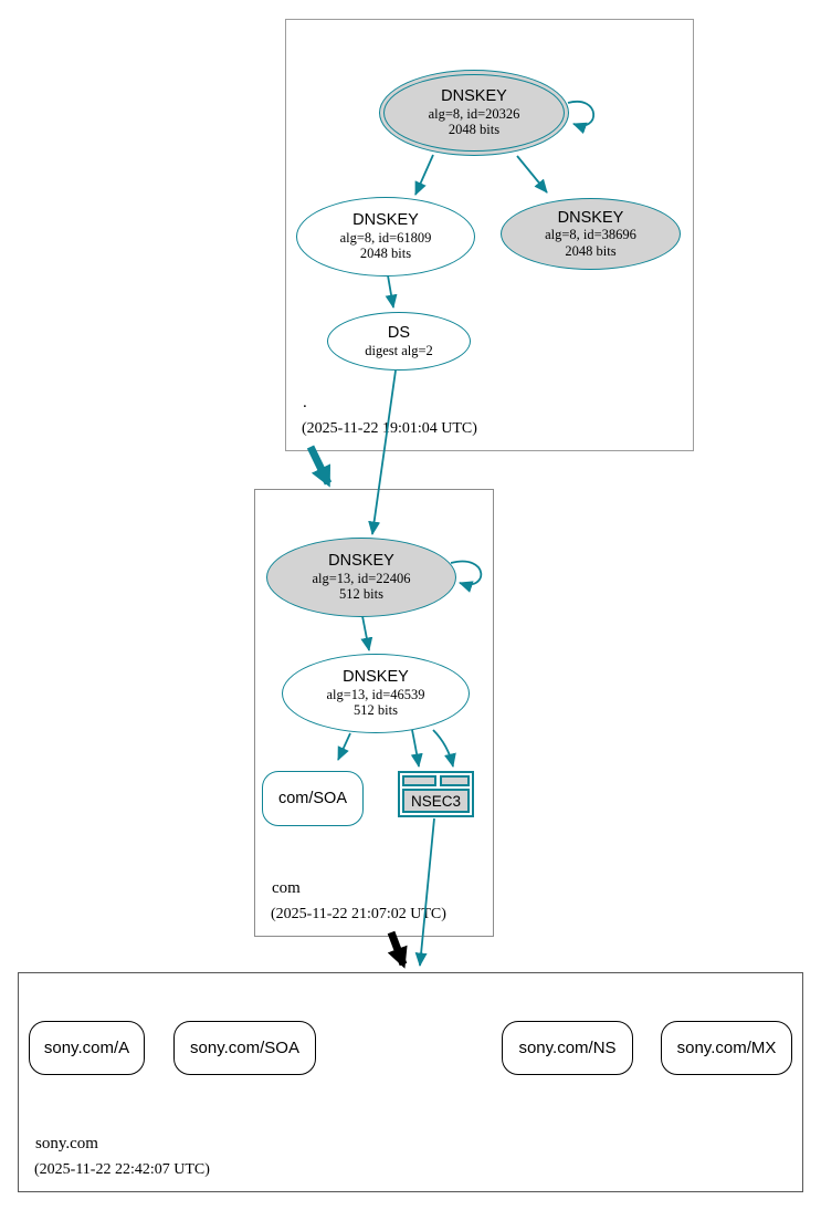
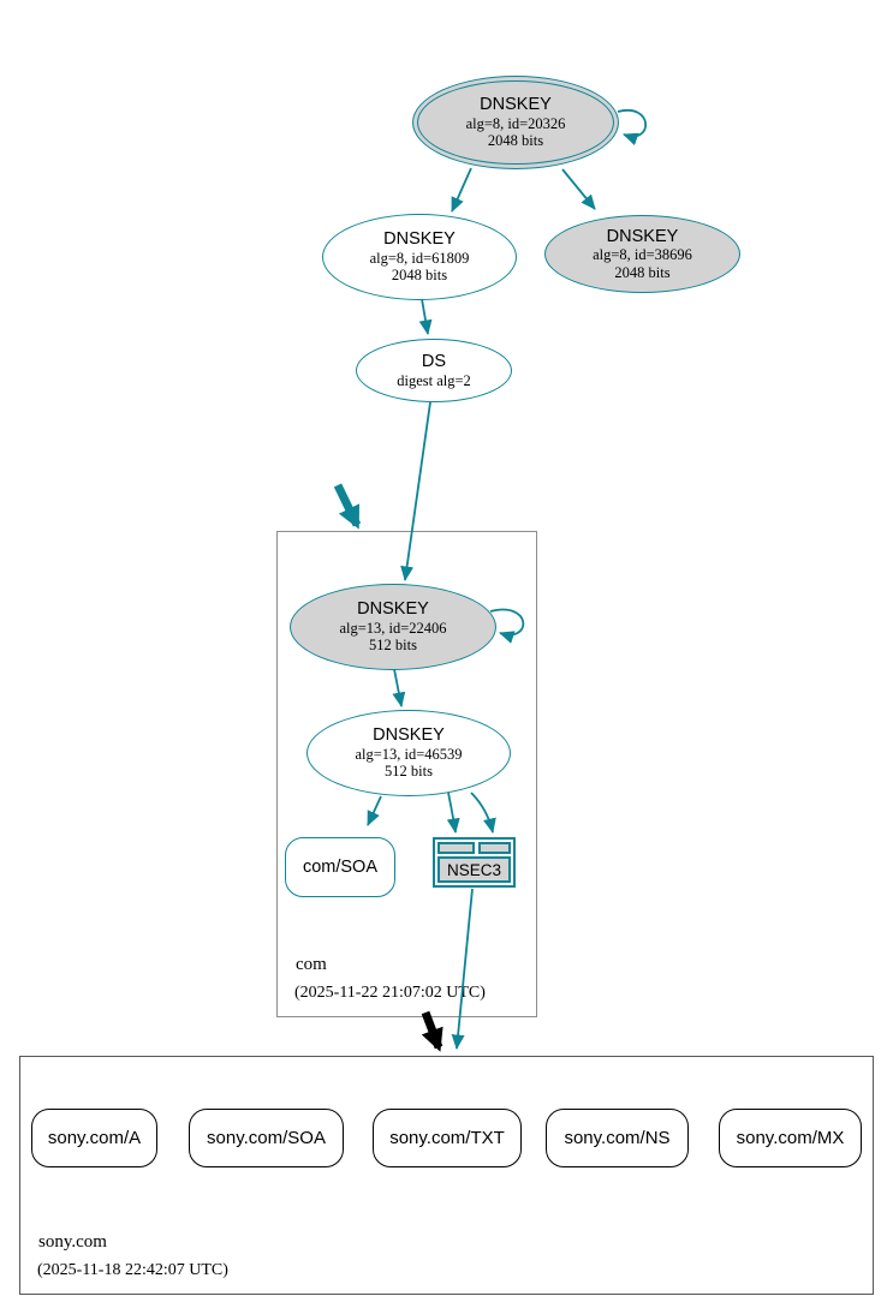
- .
- (2025-11-22 19:01:04 UTC)
  com
  (2025-11-22 21:07:02 UTC)
  sony.com
- (2025-11-22 22:42:07 UTC)
+ (2025-11-18 22:42:07 UTC)
  DNSKEY
  alg=8, id=20326
  2048 bits
  DNSKEY
  alg=8, id=61809
  2048 bits
  DNSKEY
  alg=8, id=38696
  2048 bits
  DS
  digest alg=2
  DNSKEY
  alg=13, id=22406
  512 bits
  DNSKEY
  alg=13, id=46539
  512 bits
  com/SOA
  NSEC3
  sony.com/A
  sony.com/SOA
+ sony.com/TXT
  sony.com/NS
  sony.com/MX
